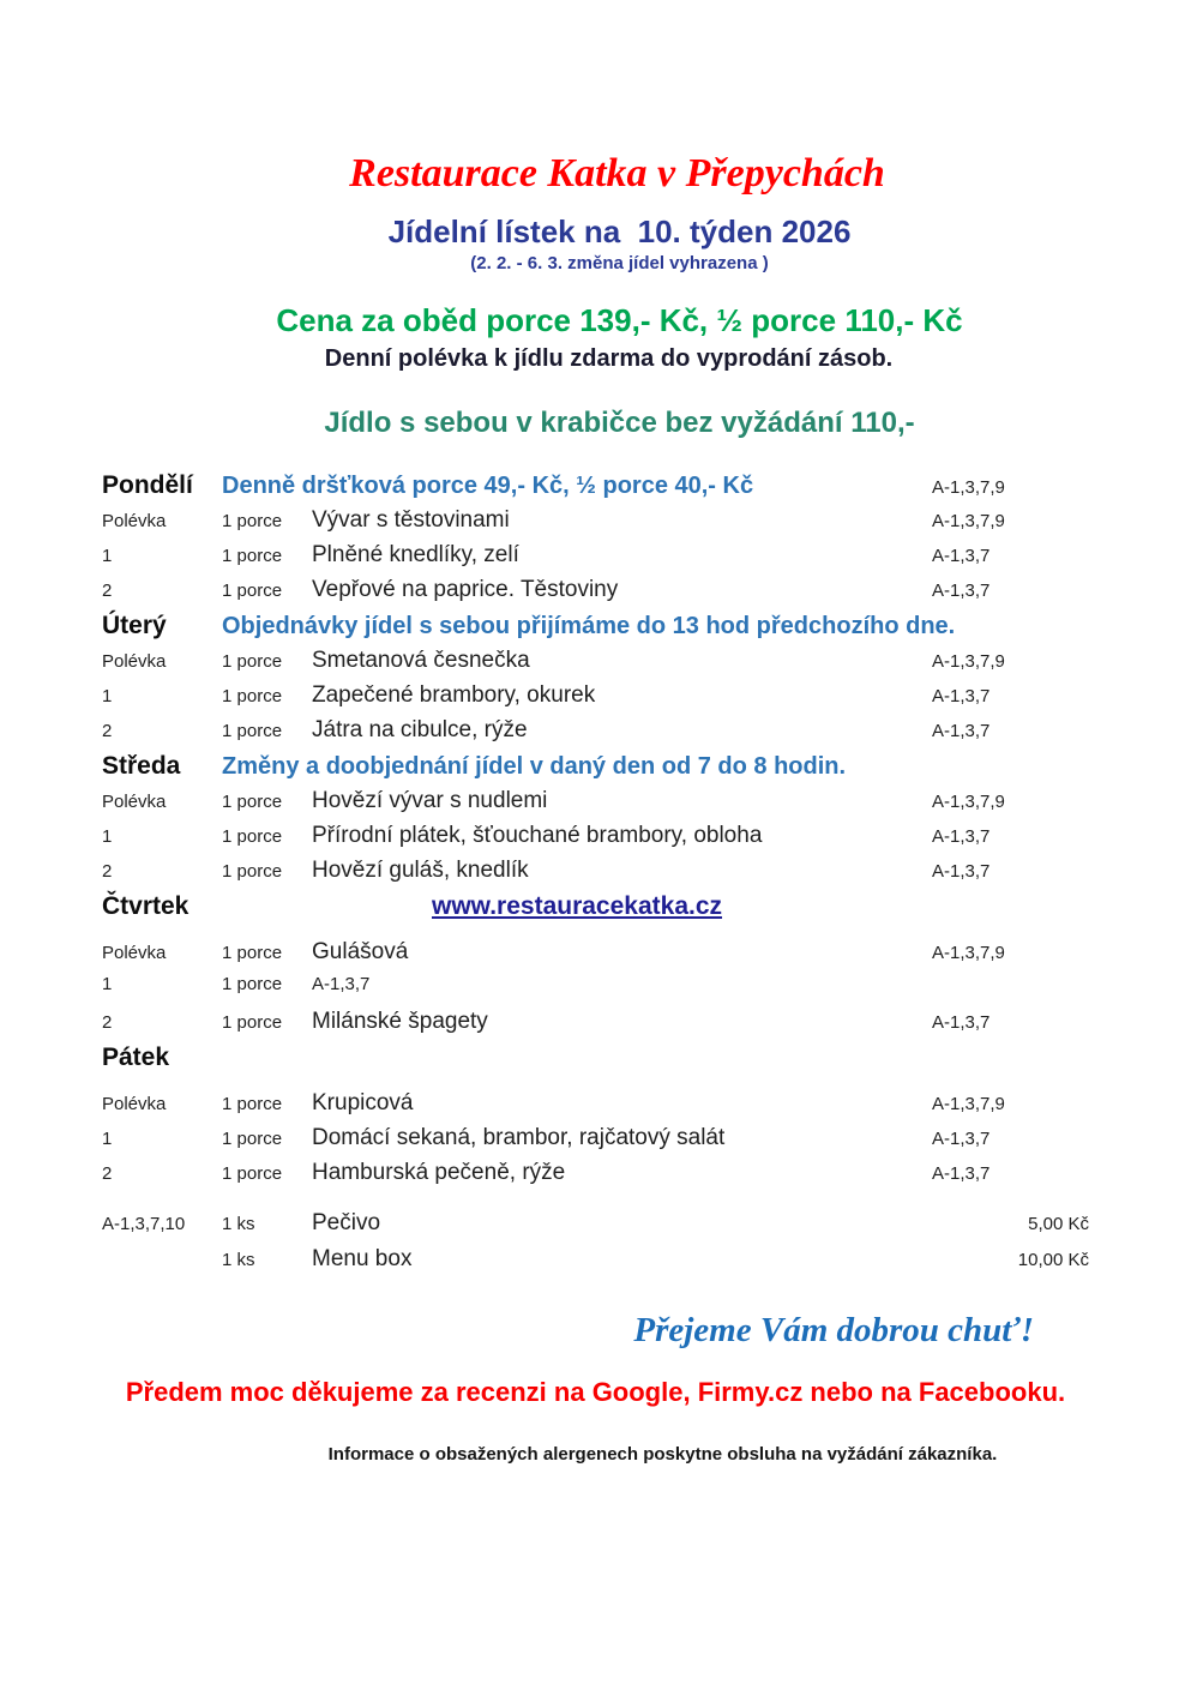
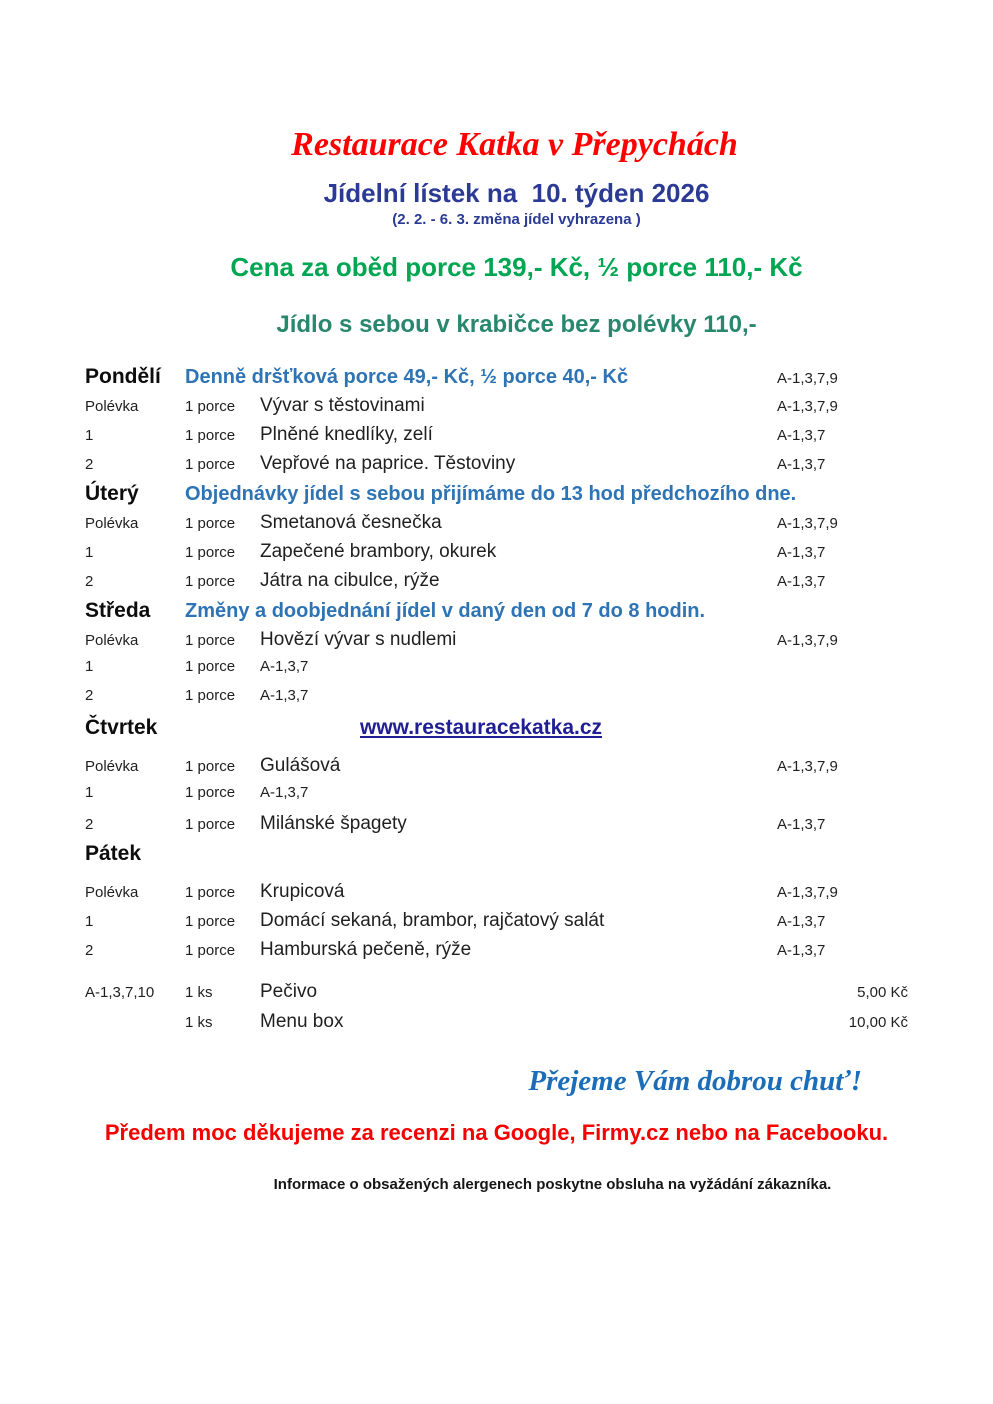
  Restaurace Katka v Přepychách
  Jídelní lístek na 10. týden 2026
  (2. 2. - 6. 3. změna jídel vyhrazena )
  Cena za oběd porce 139,- Kč, ½ porce 110,- Kč
- Denní polévka k jídlu zdarma do vyprodání zásob.
- Jídlo s sebou v krabičce bez vyžádání 110,-
+ Jídlo s sebou v krabičce bez polévky 110,-
  Pondělí
  Denně dršťková porce 49,- Kč, ½ porce 40,- Kč
  A-1,3,7,9
  Polévka
  1 porce
  Vývar s těstovinami
  A-1,3,7,9
  1
  1 porce
  Plněné knedlíky, zelí
  A-1,3,7
  2
  1 porce
  Vepřové na paprice. Těstoviny
  A-1,3,7
  Úterý
  Objednávky jídel s sebou přijímáme do 13 hod předchozího dne.
  Polévka
  1 porce
  Smetanová česnečka
  A-1,3,7,9
  1
  1 porce
  Zapečené brambory, okurek
  A-1,3,7
  2
  1 porce
  Játra na cibulce, rýže
  A-1,3,7
  Středa
  Změny a doobjednání jídel v daný den od 7 do 8 hodin.
  Polévka
  1 porce
  Hovězí vývar s nudlemi
  A-1,3,7,9
  1
  1 porce
- Přírodní plátek, šťouchané brambory, obloha
  A-1,3,7
  2
  1 porce
- Hovězí guláš, knedlík
  A-1,3,7
  Čtvrtek
  www.restauracekatka.cz
  Polévka
  1 porce
  Gulášová
  A-1,3,7,9
  1
  1 porce
  A-1,3,7
  2
  1 porce
  Milánské špagety
  A-1,3,7
  Pátek
  Polévka
  1 porce
  Krupicová
  A-1,3,7,9
  1
  1 porce
  Domácí sekaná, brambor, rajčatový salát
  A-1,3,7
  2
  1 porce
  Hamburská pečeně, rýže
  A-1,3,7
  A-1,3,7,10
  1 ks
  Pečivo
  5,00 Kč
  1 ks
  Menu box
  10,00 Kč
  Přejeme Vám dobrou chuť!
  Předem moc děkujeme za recenzi na Google, Firmy.cz nebo na Facebooku.
  Informace o obsažených alergenech poskytne obsluha na vyžádání zákazníka.
